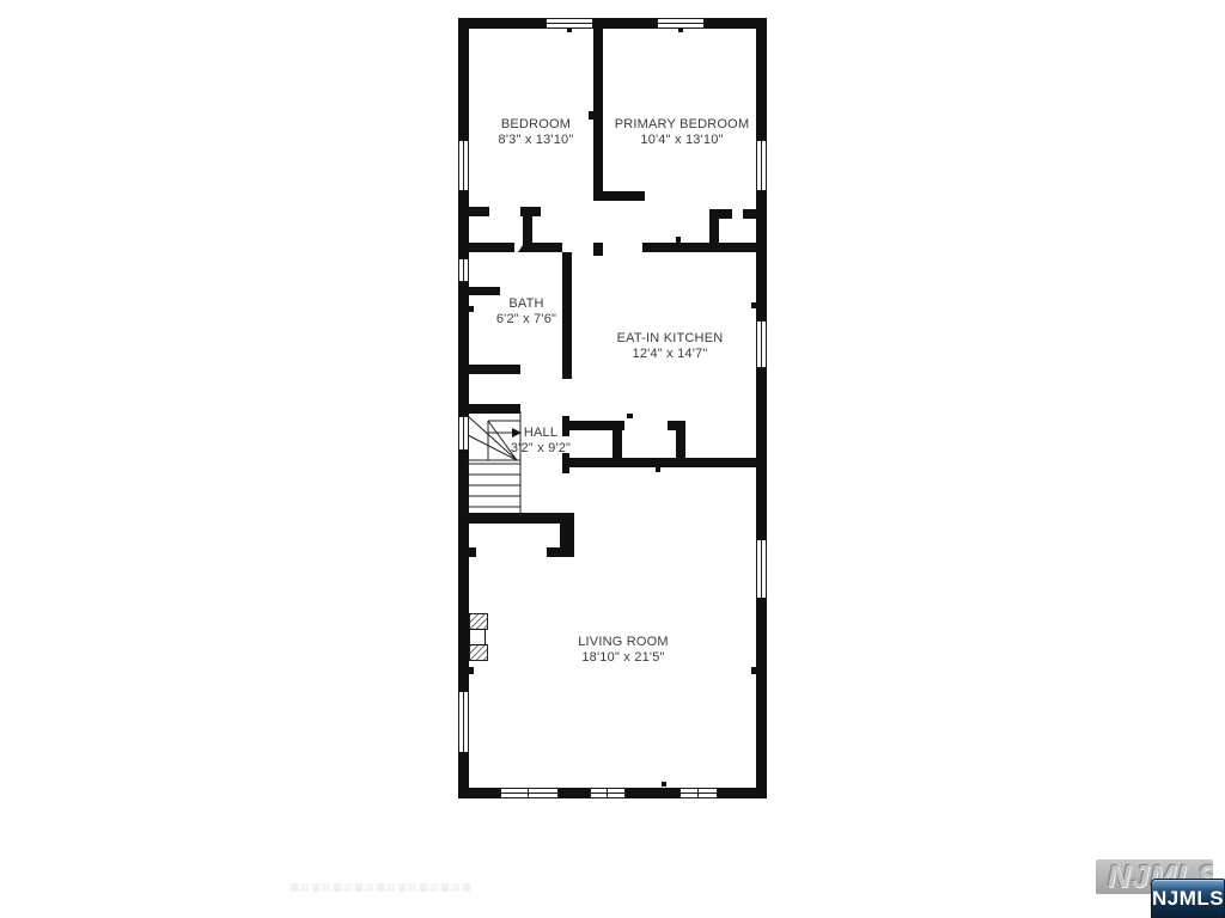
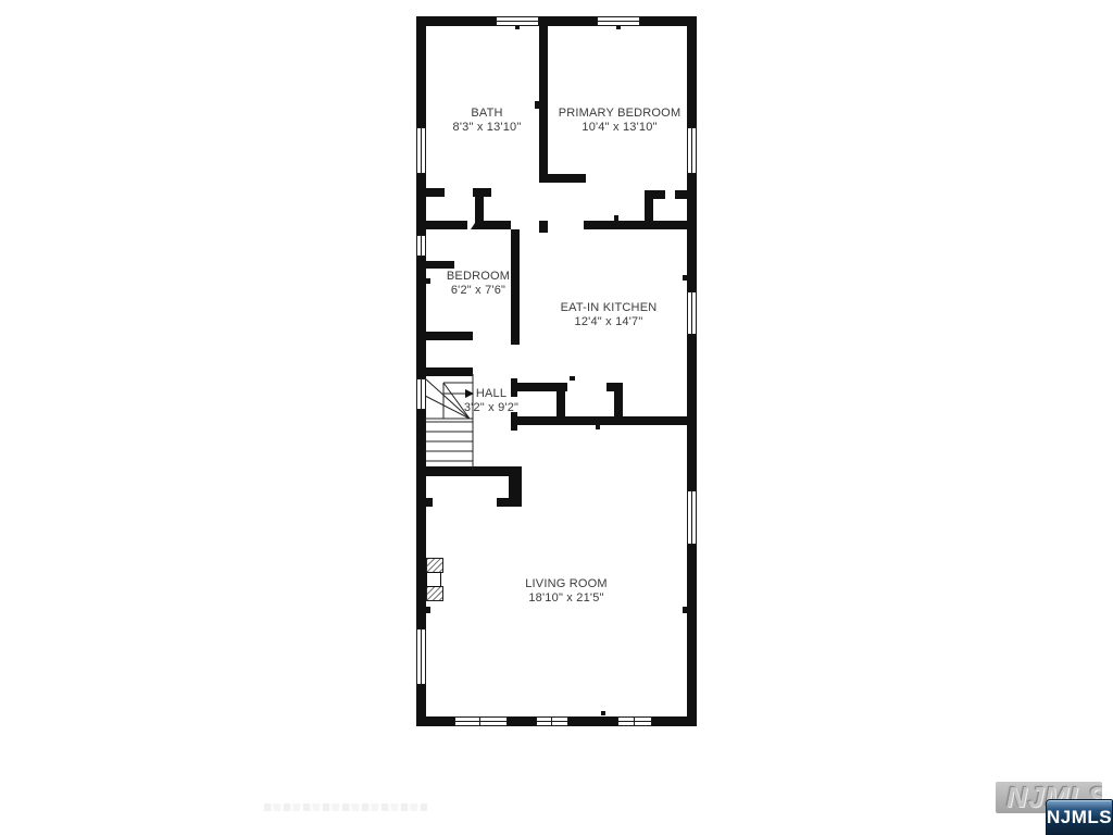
- BEDROOM
+ BATH
  8'3" x 13'10"
  PRIMARY BEDROOM
  10'4" x 13'10"
- BATH
+ BEDROOM
  6'2" x 7'6"
  EAT-IN KITCHEN
  12'4" x 14'7"
  HALL
  3'2" x 9'2"
  LIVING ROOM
  18'10" x 21'5"
  NJMLS
  NJMLS
